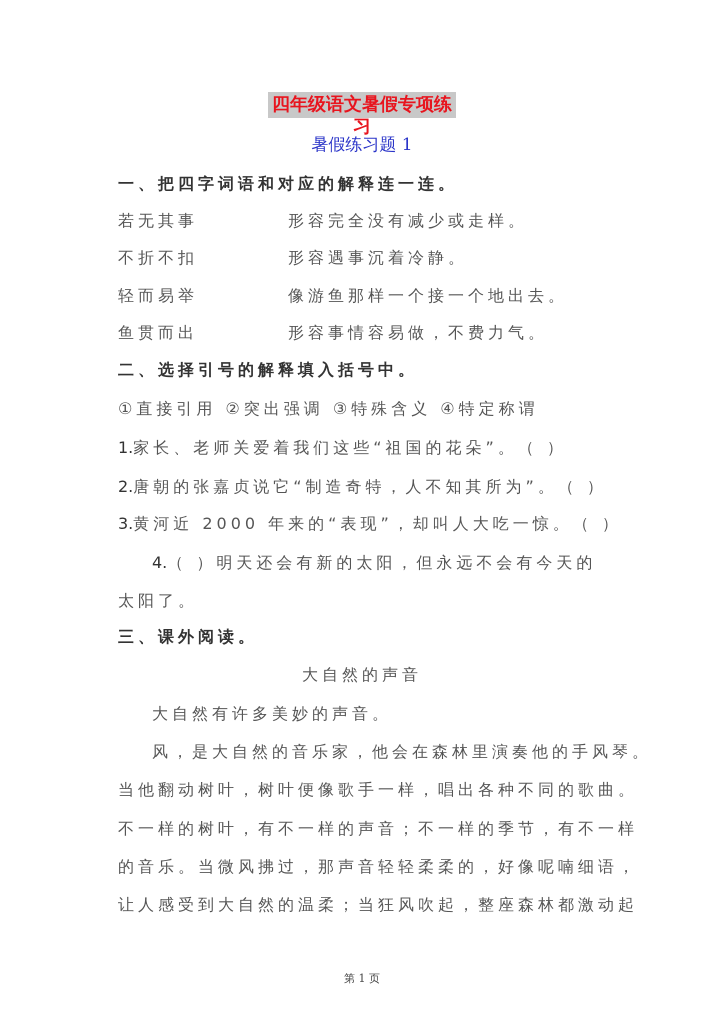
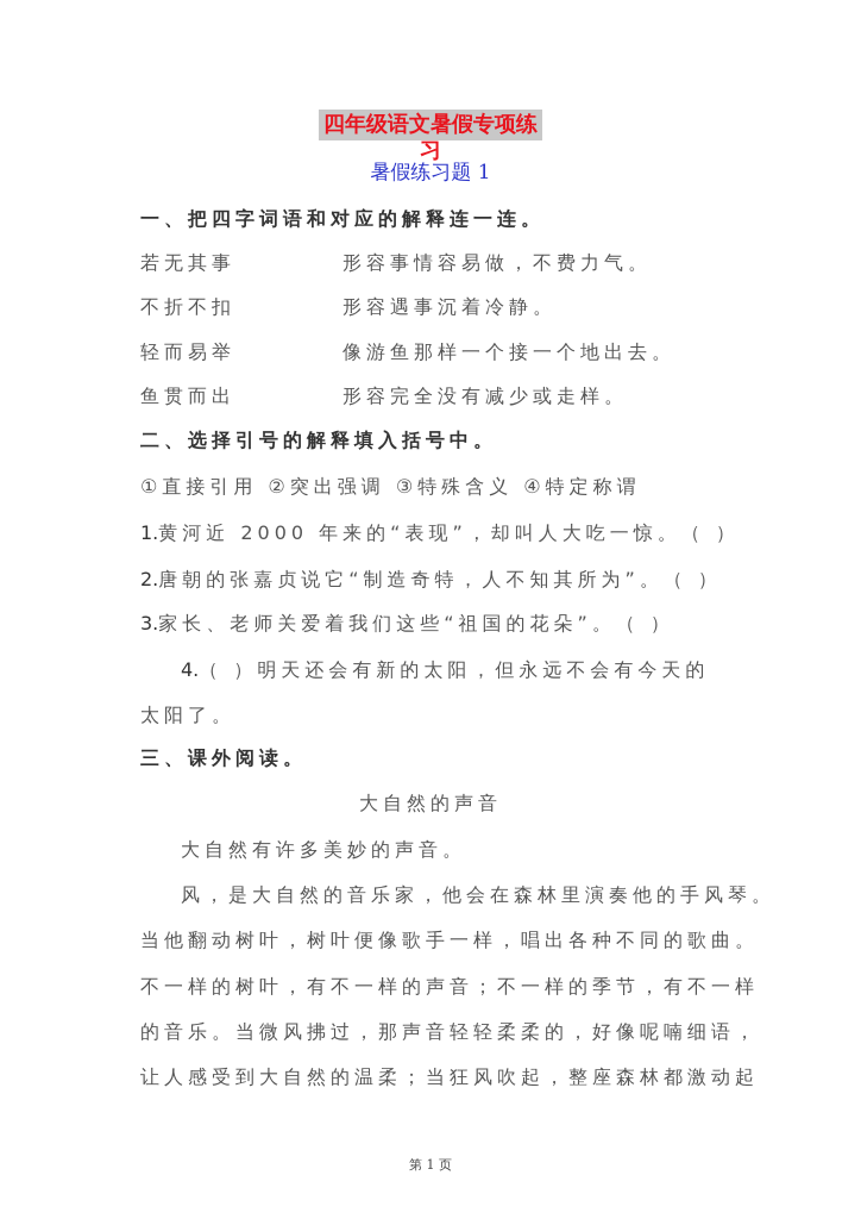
  四年级语文暑假专项练习
  暑假练习题 1
  一、把四字词语和对应的解释连一连。
  若无其事
- 形容完全没有减少或走样。
+ 形容事情容易做，不费力气。
  不折不扣
  形容遇事沉着冷静。
  轻而易举
  像游鱼那样一个接一个地出去。
  鱼贯而出
- 形容事情容易做，不费力气。
+ 形容完全没有减少或走样。
  二、选择引号的解释填入括号中。
  ①直接引用 ②突出强调 ③特殊含义 ④特定称谓
- 1.家长、老师关爱着我们这些“祖国的花朵”。（ ）
+ 1.黄河近 2000 年来的“表现”，却叫人大吃一惊。（ ）
  2.唐朝的张嘉贞说它“制造奇特，人不知其所为”。（ ）
- 3.黄河近 2000 年来的“表现”，却叫人大吃一惊。（ ）
+ 3.家长、老师关爱着我们这些“祖国的花朵”。（ ）
  4.（ ）明天还会有新的太阳，但永远不会有今天的
  太阳了。
  三、课外阅读。
  大自然的声音
  大自然有许多美妙的声音。
  风，是大自然的音乐家，他会在森林里演奏他的手风琴。
  当他翻动树叶，树叶便像歌手一样，唱出各种不同的歌曲。
  不一样的树叶，有不一样的声音；不一样的季节，有不一样
  的音乐。当微风拂过，那声音轻轻柔柔的，好像呢喃细语，
  让人感受到大自然的温柔；当狂风吹起，整座森林都激动起
  第 1 页
